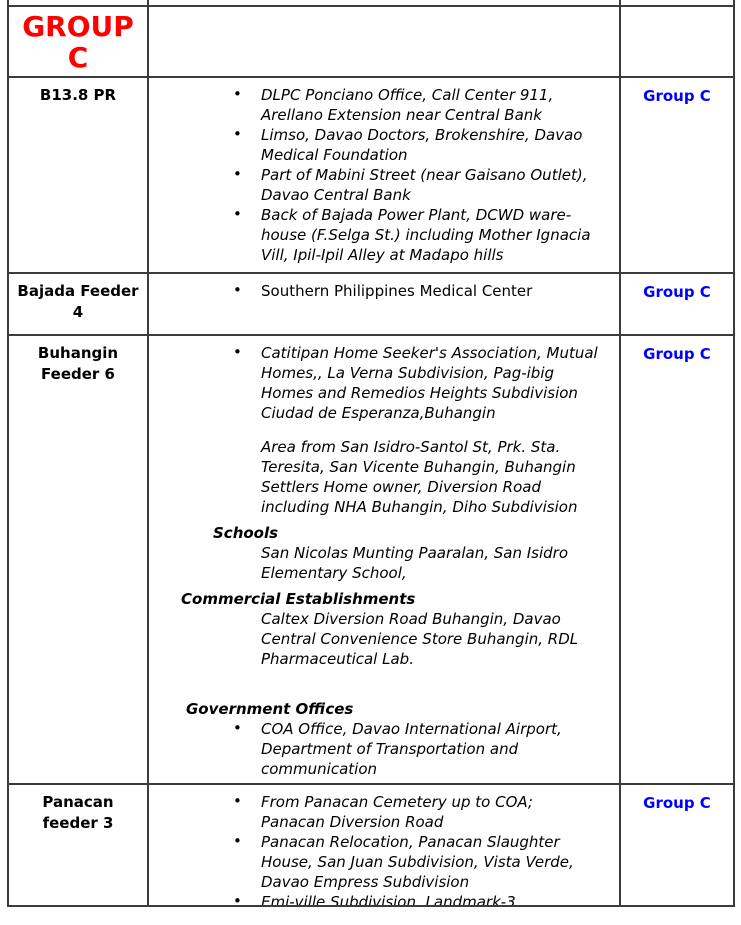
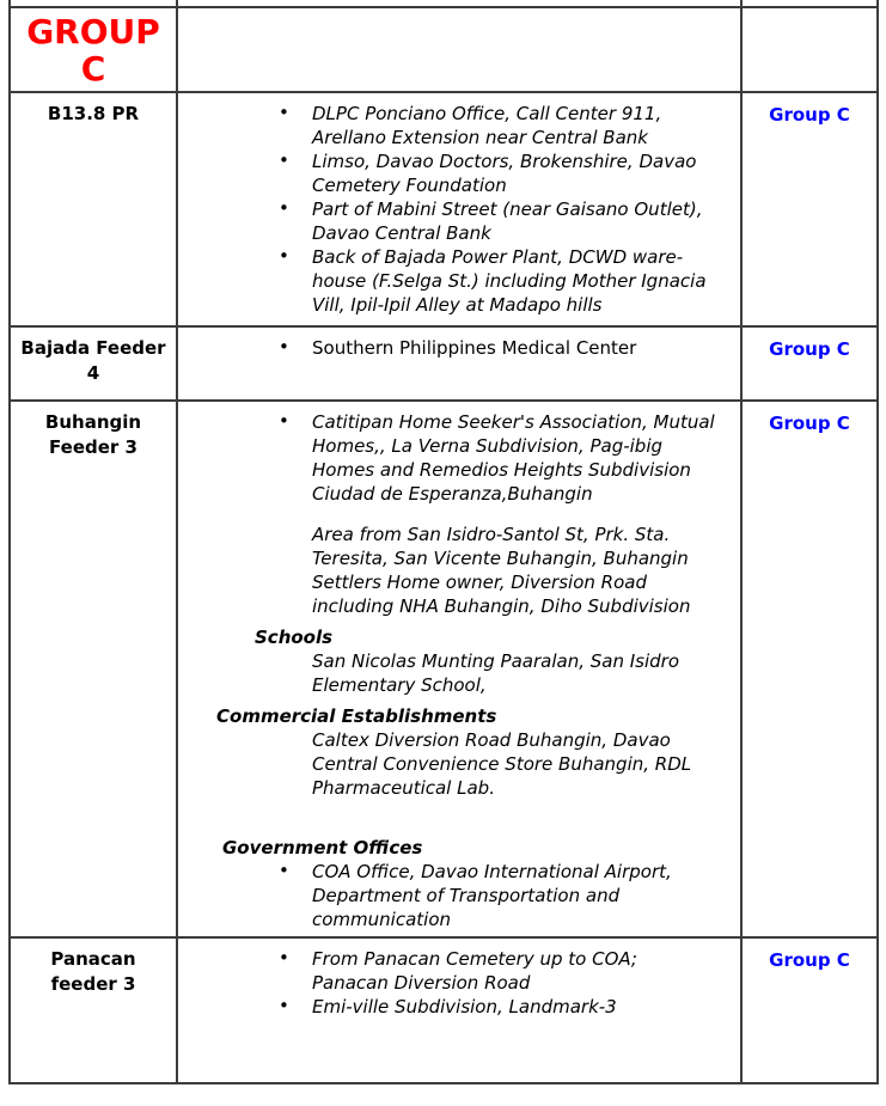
  GROUP C
  B13.8 PR
  DLPC Ponciano Office, Call Center 911, Arellano Extension near Central Bank
- Limso, Davao Doctors, Brokenshire, Davao Medical Foundation
+ Limso, Davao Doctors, Brokenshire, Davao Cemetery Foundation
  Part of Mabini Street (near Gaisano Outlet), Davao Central Bank
  Back of Bajada Power Plant, DCWD ware- house (F.Selga St.) including Mother Ignacia Vill, Ipil-Ipil Alley at Madapo hills
  Group C
  Bajada Feeder
  4
  Southern Philippines Medical Center
  Group C
  Buhangin
- Feeder 6
+ Feeder 3
  Catitipan Home Seeker's Association, Mutual Homes,, La Verna Subdivision, Pag-ibig Homes and Remedios Heights Subdivision Ciudad de Esperanza,Buhangin
  Area from San Isidro-Santol St, Prk. Sta. Teresita, San Vicente Buhangin, Buhangin Settlers Home owner, Diversion Road including NHA Buhangin, Diho Subdivision
  Schools
  San Nicolas Munting Paaralan, San Isidro Elementary School,
  Commercial Establishments
  Caltex Diversion Road Buhangin, Davao Central Convenience Store Buhangin, RDL Pharmaceutical Lab.
  Government Offices
  COA Office, Davao International Airport, Department of Transportation and communication
  Group C
  Panacan
  feeder 3
  From Panacan Cemetery up to COA; Panacan Diversion Road
- Panacan Relocation, Panacan Slaughter House, San Juan Subdivision, Vista Verde, Davao Empress Subdivision
  Emi-ville Subdivision, Landmark-3
  Group C
